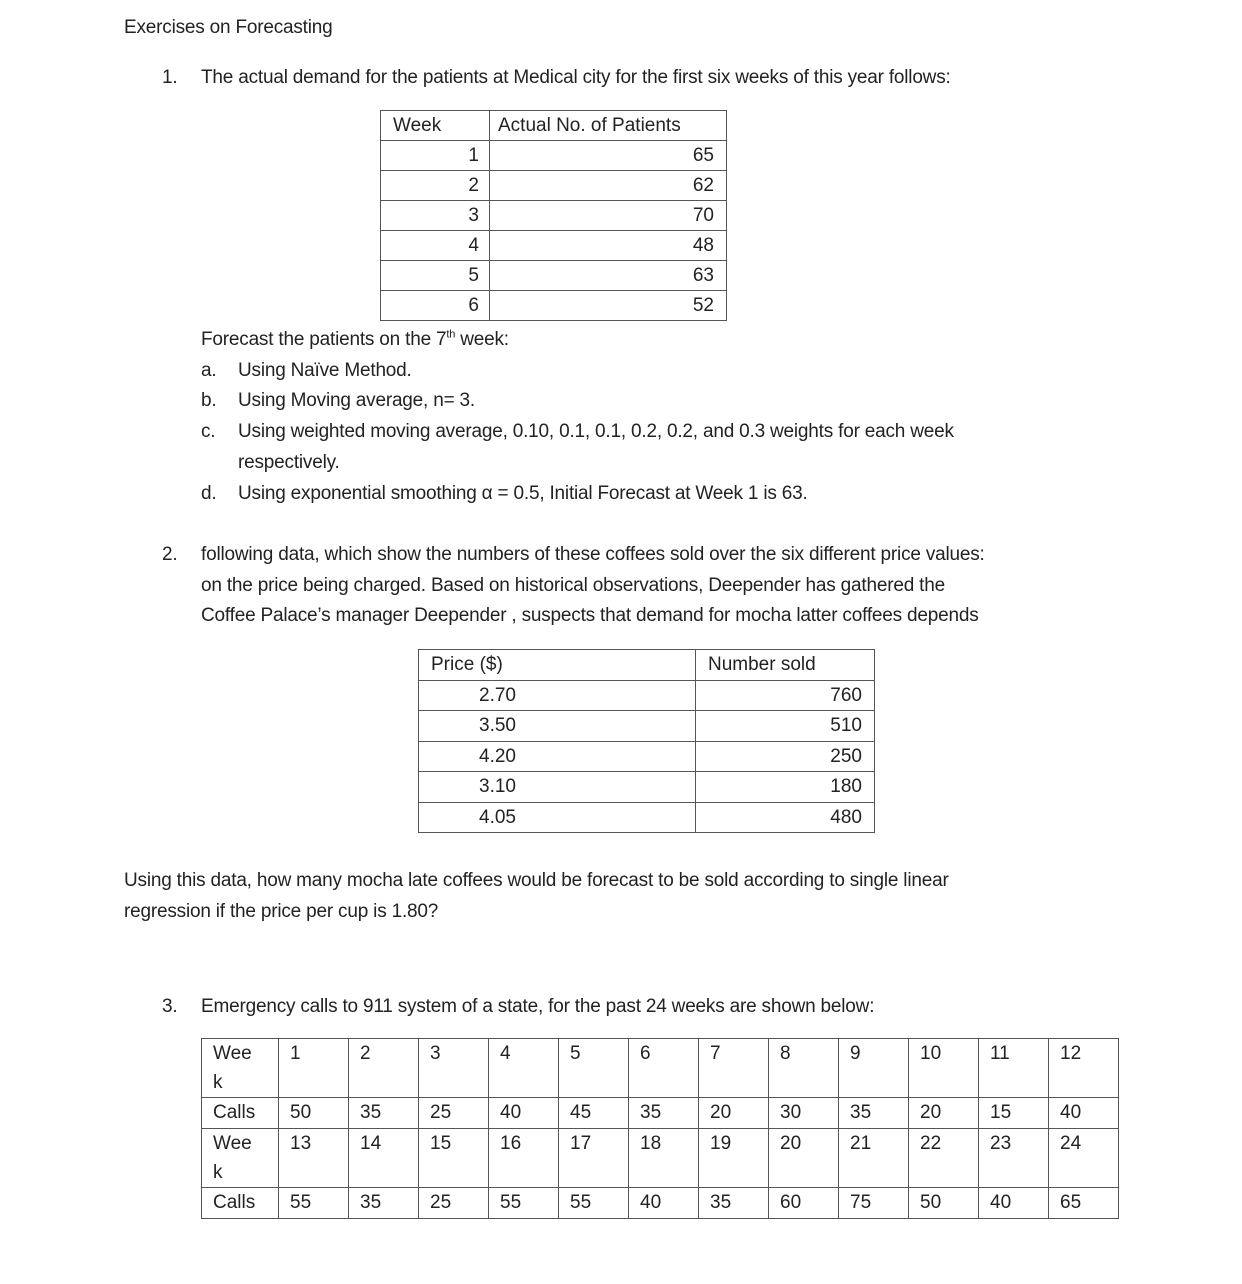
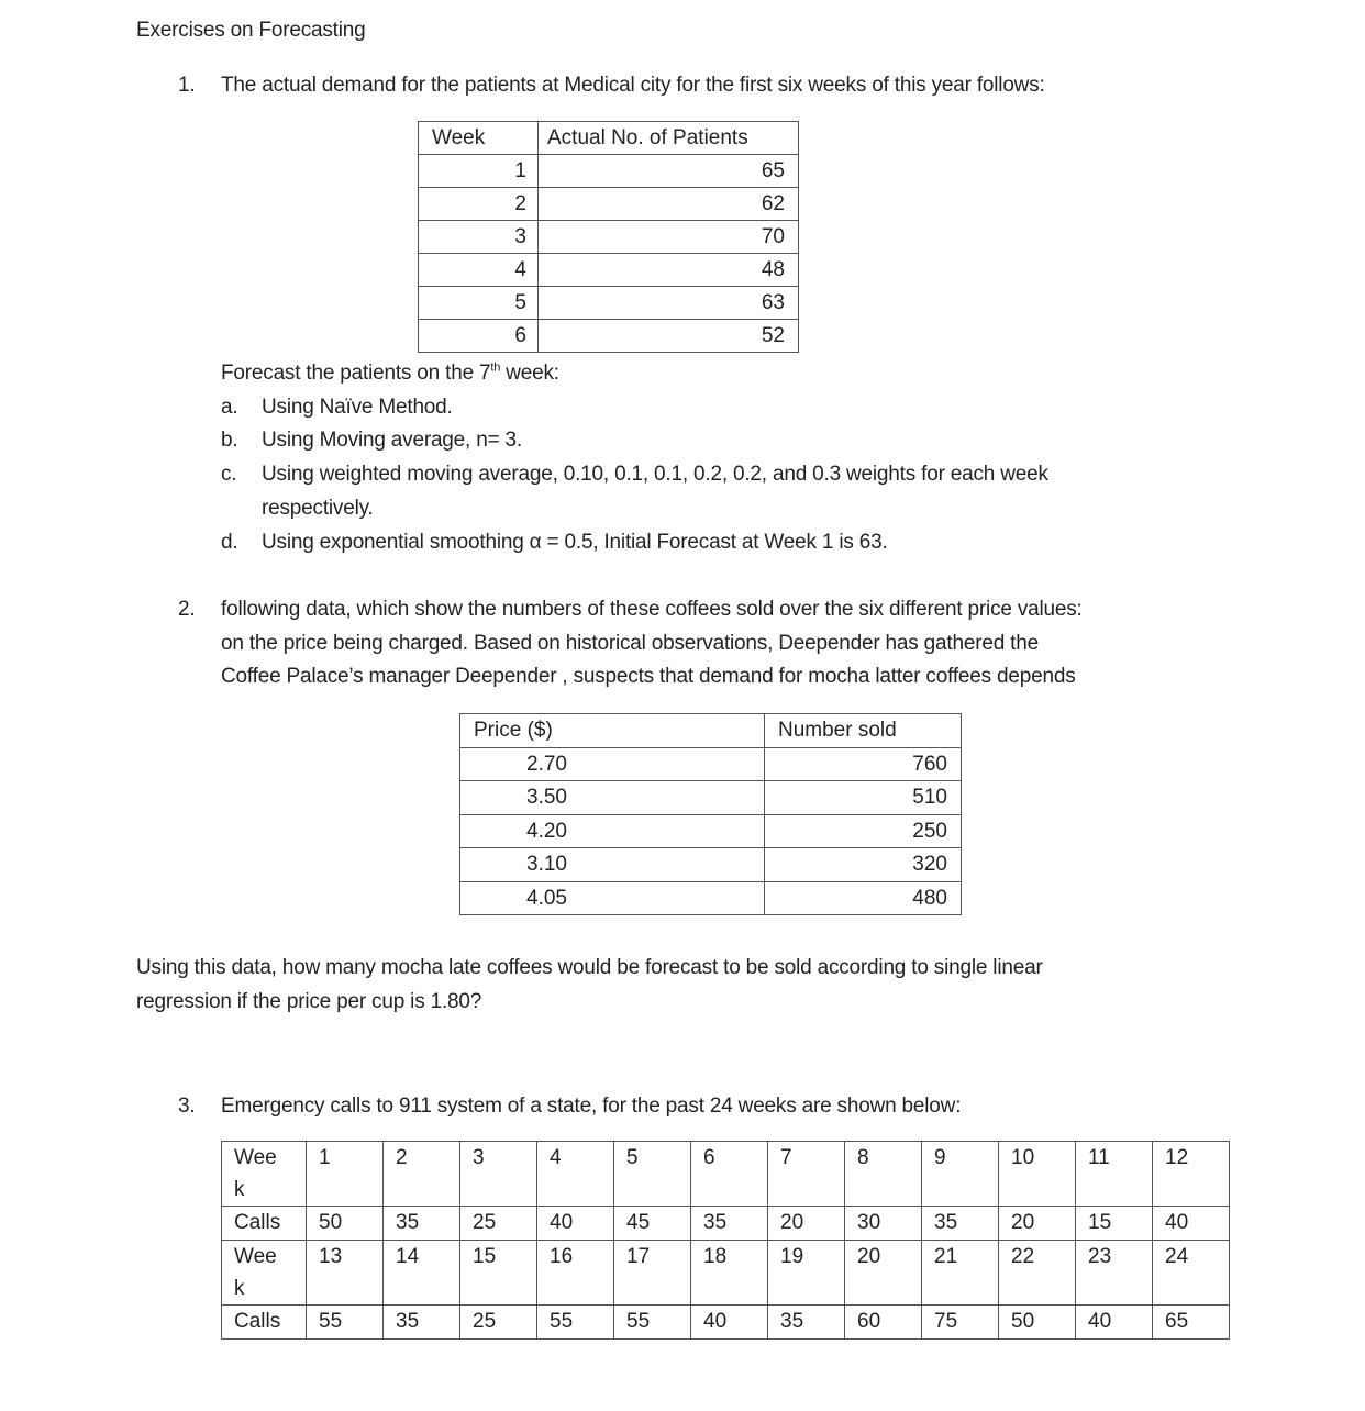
  Exercises on Forecasting
  1.
  The actual demand for the patients at Medical city for the first six weeks of this year follows:
  Week	Actual No. of Patients
  1	65
  2	62
  3	70
  4	48
  5	63
  6	52
  Forecast the patients on the 7th week:
  a.
  Using Naïve Method.
  b.
  Using Moving average, n= 3.
  c.
  Using weighted moving average, 0.10, 0.1, 0.1, 0.2, 0.2, and 0.3 weights for each week
  respectively.
  d.
  Using exponential smoothing α = 0.5, Initial Forecast at Week 1 is 63.
  2.
  following data, which show the numbers of these coffees sold over the six different price values:
  on the price being charged. Based on historical observations, Deepender has gathered the
  Coffee Palace’s manager Deepender , suspects that demand for mocha latter coffees depends
  Price ($)	Number sold
  2.70	760
  3.50	510
  4.20	250
- 3.10	180
+ 3.10	320
  4.05	480
  Using this data, how many mocha late coffees would be forecast to be sold according to single linear
  regression if the price per cup is 1.80?
  3.
  Emergency calls to 911 system of a state, for the past 24 weeks are shown below:
  Week	1	2	3	4	5	6	7	8	9	10	11	12
  Calls	50	35	25	40	45	35	20	30	35	20	15	40
  Week	13	14	15	16	17	18	19	20	21	22	23	24
  Calls	55	35	25	55	55	40	35	60	75	50	40	65
